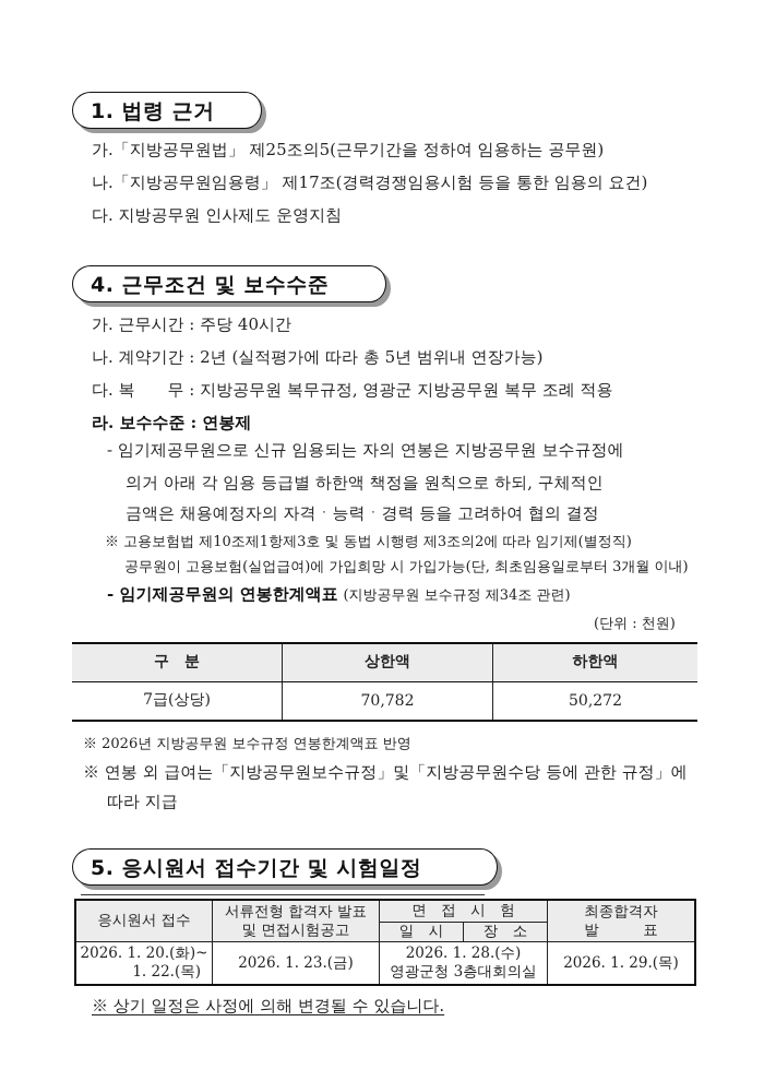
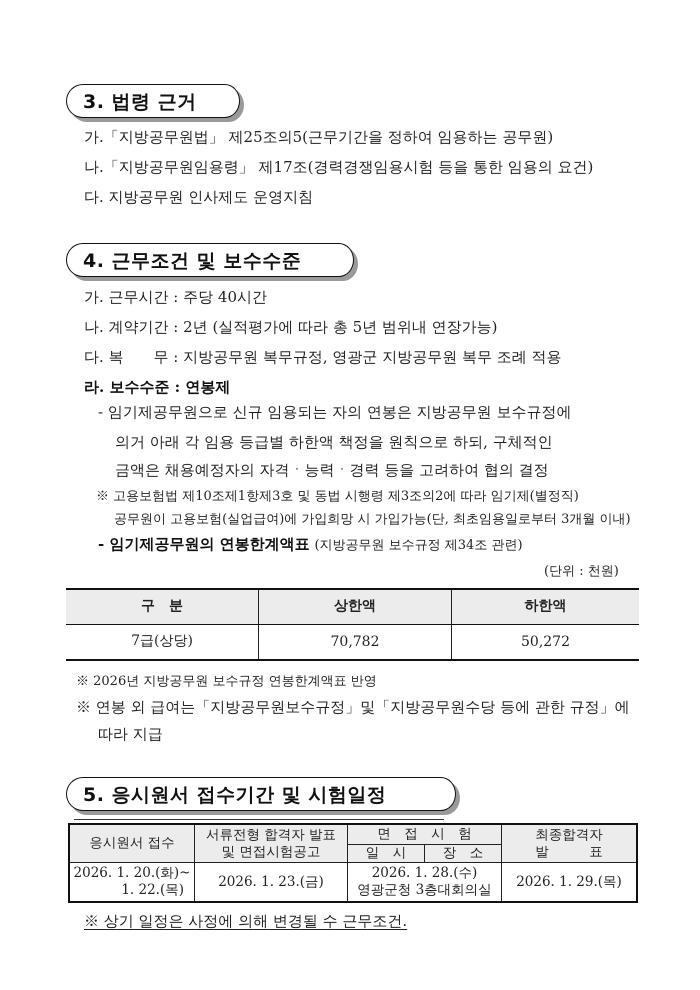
- 1. 법령 근거
+ 3. 법령 근거
  가.「지방공무원법」 제25조의5(근무기간을 정하여 임용하는 공무원)
  나.「지방공무원임용령」 제17조(경력경쟁임용시험 등을 통한 임용의 요건)
  다. 지방공무원 인사제도 운영지침
  4. 근무조건 및 보수수준
  가. 근무시간 : 주당 40시간
  나. 계약기간 : 2년 (실적평가에 따라 총 5년 범위내 연장가능)
  다. 복 무 : 지방공무원 복무규정, 영광군 지방공무원 복무 조례 적용
  라. 보수수준 : 연봉제
  - 임기제공무원으로 신규 임용되는 자의 연봉은 지방공무원 보수규정에
  의거 아래 각 임용 등급별 하한액 책정을 원칙으로 하되, 구체적인
  금액은 채용예정자의 자격ㆍ능력ㆍ경력 등을 고려하여 협의 결정
  ※ 고용보험법 제10조제1항제3호 및 동법 시행령 제3조의2에 따라 임기제(별정직)
  공무원이 고용보험(실업급여)에 가입희망 시 가입가능(단, 최초임용일로부터 3개월 이내)
  - 임기제공무원의 연봉한계액표 (지방공무원 보수규정 제34조 관련)
  (단위 : 천원)
  구 분	상한액	하한액
  7급(상당)	70,782	50,272
  ※ 2026년 지방공무원 보수규정 연봉한계액표 반영
  ※ 연봉 외 급여는「지방공무원보수규정」및「지방공무원수당 등에 관한 규정」에
  따라 지급
  5. 응시원서 접수기간 및 시험일정
  응시원서 접수	서류전형 합격자 발표 및 면접시험공고	면 접 시 험	최종합격자 발 표
  일 시	장 소
  2026. 1. 20.(화)~ 1. 22.(목)	2026. 1. 23.(금)	2026. 1. 28.(수) 영광군청 3층대회의실	2026. 1. 29.(목)
- ※ 상기 일정은 사정에 의해 변경될 수 있습니다.
+ ※ 상기 일정은 사정에 의해 변경될 수 근무조건.
